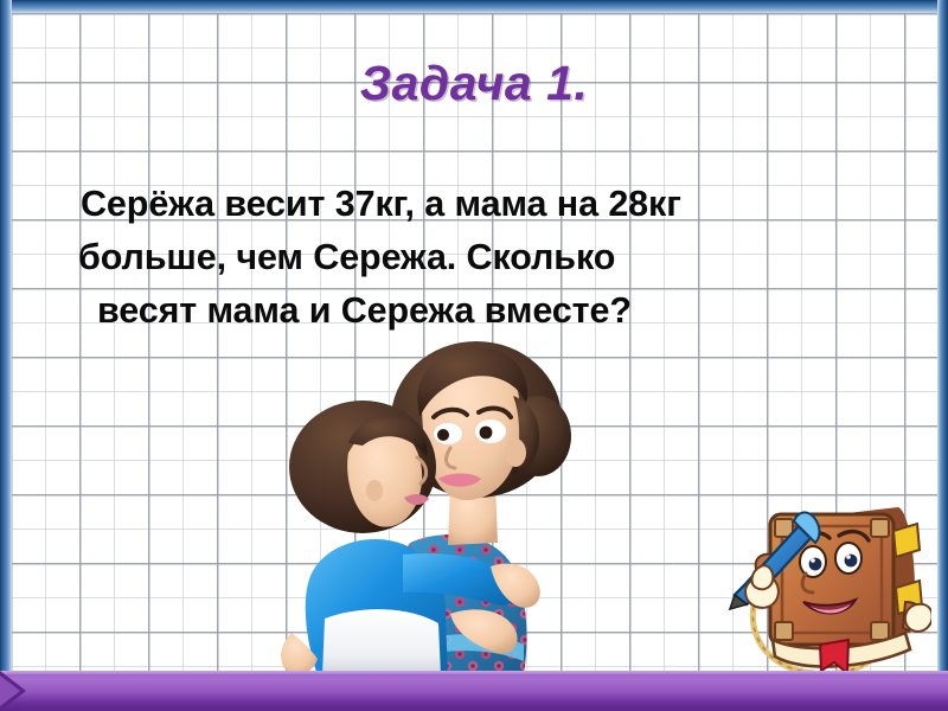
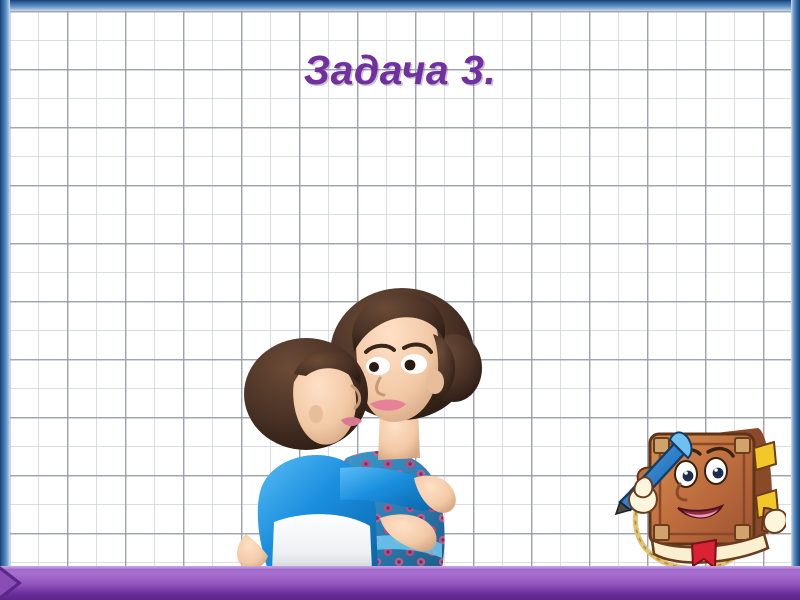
- Задача 1.
+ Задача 3.
- Серёжа весит 37кг, а мама на 28кг
- больше, чем Сережа. Сколько
- весят мама и Сережа вместе?
